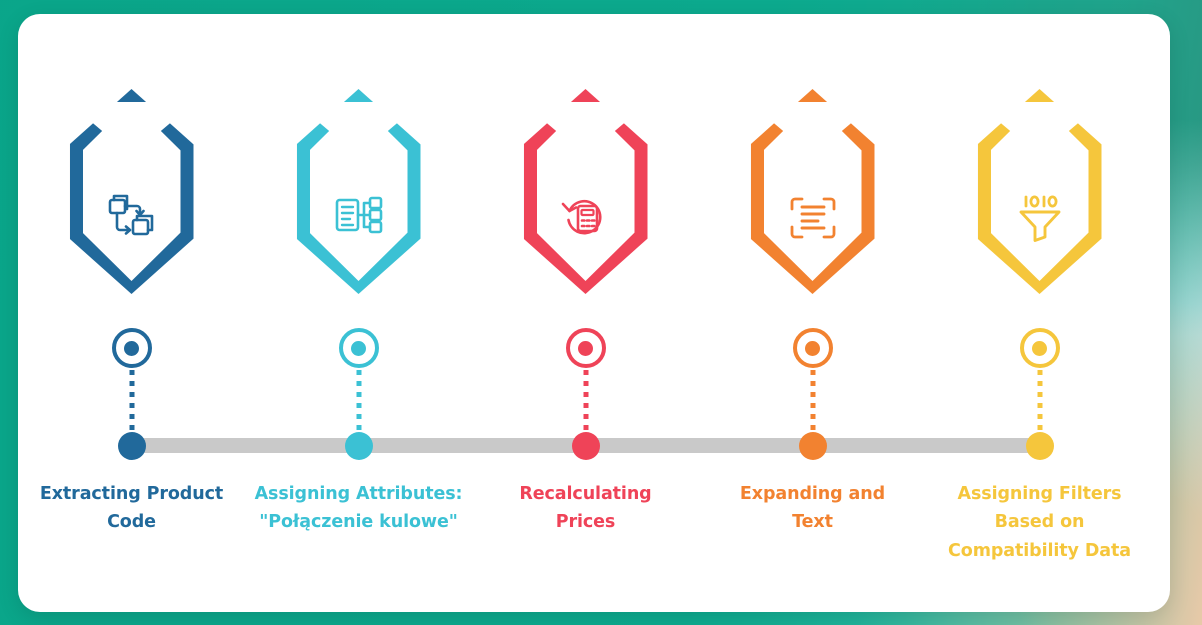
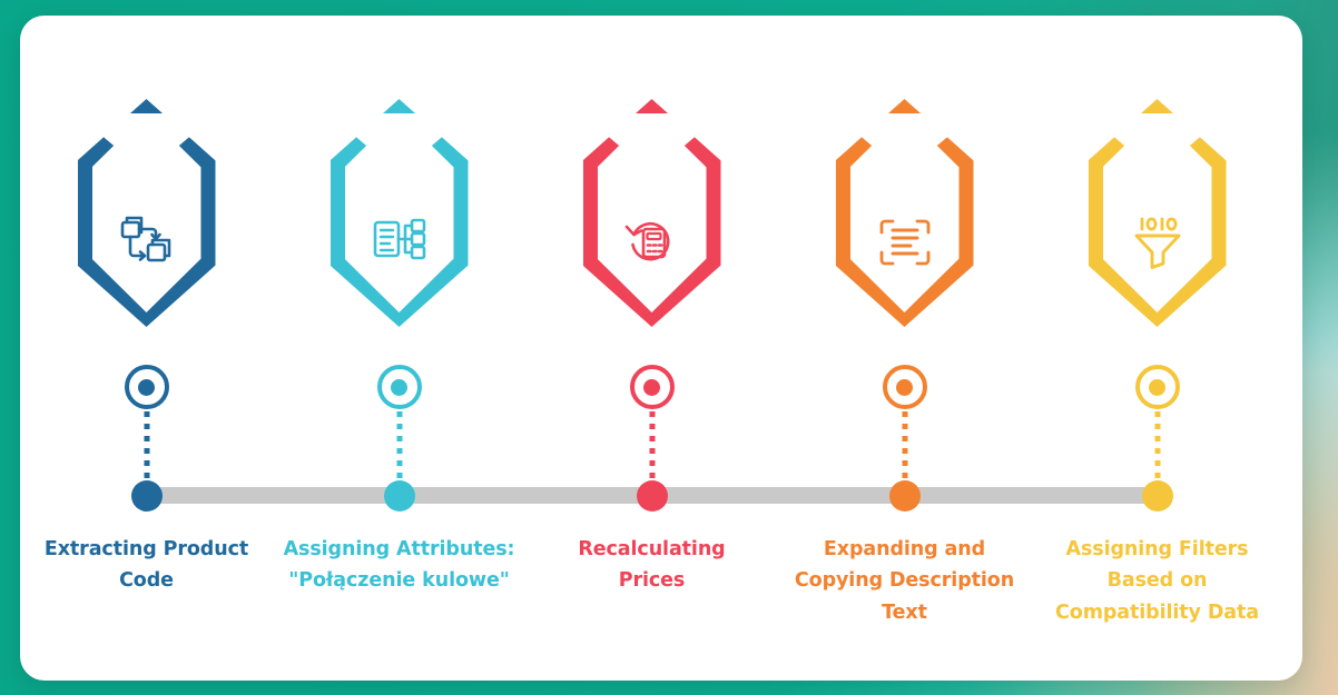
  A
  Extracting Product
  Code
  B
  Assigning Attributes:
  "Połączenie kulowe"
  C
  Recalculating
  Prices
  D
  Expanding and
+ Copying Description
  Text
  E
  Assigning Filters
  Based on
  Compatibility Data
